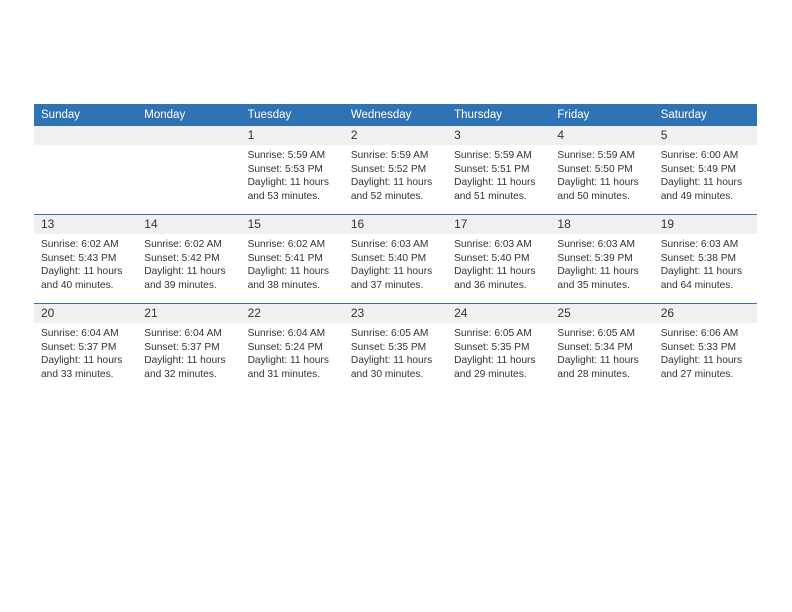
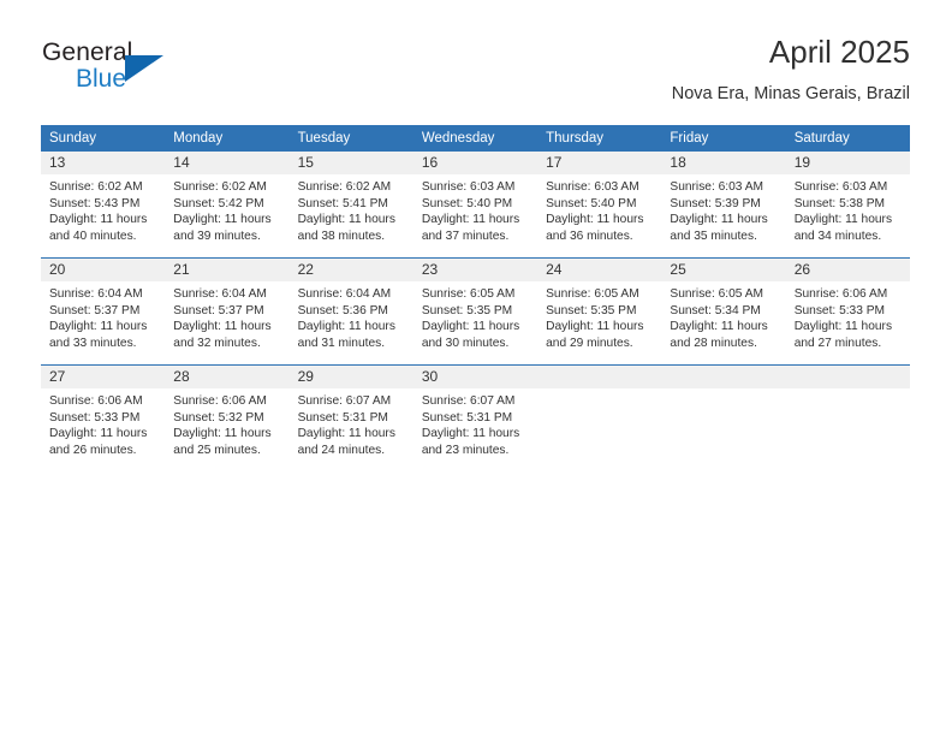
+ General
+ Blue
+ April 2025
+ Nova Era, Minas Gerais, Brazil
  Sunday	Monday	Tuesday	Wednesday	Thursday	Friday	Saturday
- 		1 Sunrise: 5:59 AM Sunset: 5:53 PM Daylight: 11 hours and 53 minutes.	2 Sunrise: 5:59 AM Sunset: 5:52 PM Daylight: 11 hours and 52 minutes.	3 Sunrise: 5:59 AM Sunset: 5:51 PM Daylight: 11 hours and 51 minutes.	4 Sunrise: 5:59 AM Sunset: 5:50 PM Daylight: 11 hours and 50 minutes.	5 Sunrise: 6:00 AM Sunset: 5:49 PM Daylight: 11 hours and 49 minutes.
- 13 Sunrise: 6:02 AM Sunset: 5:43 PM Daylight: 11 hours and 40 minutes.	14 Sunrise: 6:02 AM Sunset: 5:42 PM Daylight: 11 hours and 39 minutes.	15 Sunrise: 6:02 AM Sunset: 5:41 PM Daylight: 11 hours and 38 minutes.	16 Sunrise: 6:03 AM Sunset: 5:40 PM Daylight: 11 hours and 37 minutes.	17 Sunrise: 6:03 AM Sunset: 5:40 PM Daylight: 11 hours and 36 minutes.	18 Sunrise: 6:03 AM Sunset: 5:39 PM Daylight: 11 hours and 35 minutes.	19 Sunrise: 6:03 AM Sunset: 5:38 PM Daylight: 11 hours and 64 minutes.
+ 13 Sunrise: 6:02 AM Sunset: 5:43 PM Daylight: 11 hours and 40 minutes.	14 Sunrise: 6:02 AM Sunset: 5:42 PM Daylight: 11 hours and 39 minutes.	15 Sunrise: 6:02 AM Sunset: 5:41 PM Daylight: 11 hours and 38 minutes.	16 Sunrise: 6:03 AM Sunset: 5:40 PM Daylight: 11 hours and 37 minutes.	17 Sunrise: 6:03 AM Sunset: 5:40 PM Daylight: 11 hours and 36 minutes.	18 Sunrise: 6:03 AM Sunset: 5:39 PM Daylight: 11 hours and 35 minutes.	19 Sunrise: 6:03 AM Sunset: 5:38 PM Daylight: 11 hours and 34 minutes.
- 20 Sunrise: 6:04 AM Sunset: 5:37 PM Daylight: 11 hours and 33 minutes.	21 Sunrise: 6:04 AM Sunset: 5:37 PM Daylight: 11 hours and 32 minutes.	22 Sunrise: 6:04 AM Sunset: 5:24 PM Daylight: 11 hours and 31 minutes.	23 Sunrise: 6:05 AM Sunset: 5:35 PM Daylight: 11 hours and 30 minutes.	24 Sunrise: 6:05 AM Sunset: 5:35 PM Daylight: 11 hours and 29 minutes.	25 Sunrise: 6:05 AM Sunset: 5:34 PM Daylight: 11 hours and 28 minutes.	26 Sunrise: 6:06 AM Sunset: 5:33 PM Daylight: 11 hours and 27 minutes.
+ 20 Sunrise: 6:04 AM Sunset: 5:37 PM Daylight: 11 hours and 33 minutes.	21 Sunrise: 6:04 AM Sunset: 5:37 PM Daylight: 11 hours and 32 minutes.	22 Sunrise: 6:04 AM Sunset: 5:36 PM Daylight: 11 hours and 31 minutes.	23 Sunrise: 6:05 AM Sunset: 5:35 PM Daylight: 11 hours and 30 minutes.	24 Sunrise: 6:05 AM Sunset: 5:35 PM Daylight: 11 hours and 29 minutes.	25 Sunrise: 6:05 AM Sunset: 5:34 PM Daylight: 11 hours and 28 minutes.	26 Sunrise: 6:06 AM Sunset: 5:33 PM Daylight: 11 hours and 27 minutes.
+ 27 Sunrise: 6:06 AM Sunset: 5:33 PM Daylight: 11 hours and 26 minutes.	28 Sunrise: 6:06 AM Sunset: 5:32 PM Daylight: 11 hours and 25 minutes.	29 Sunrise: 6:07 AM Sunset: 5:31 PM Daylight: 11 hours and 24 minutes.	30 Sunrise: 6:07 AM Sunset: 5:31 PM Daylight: 11 hours and 23 minutes.
